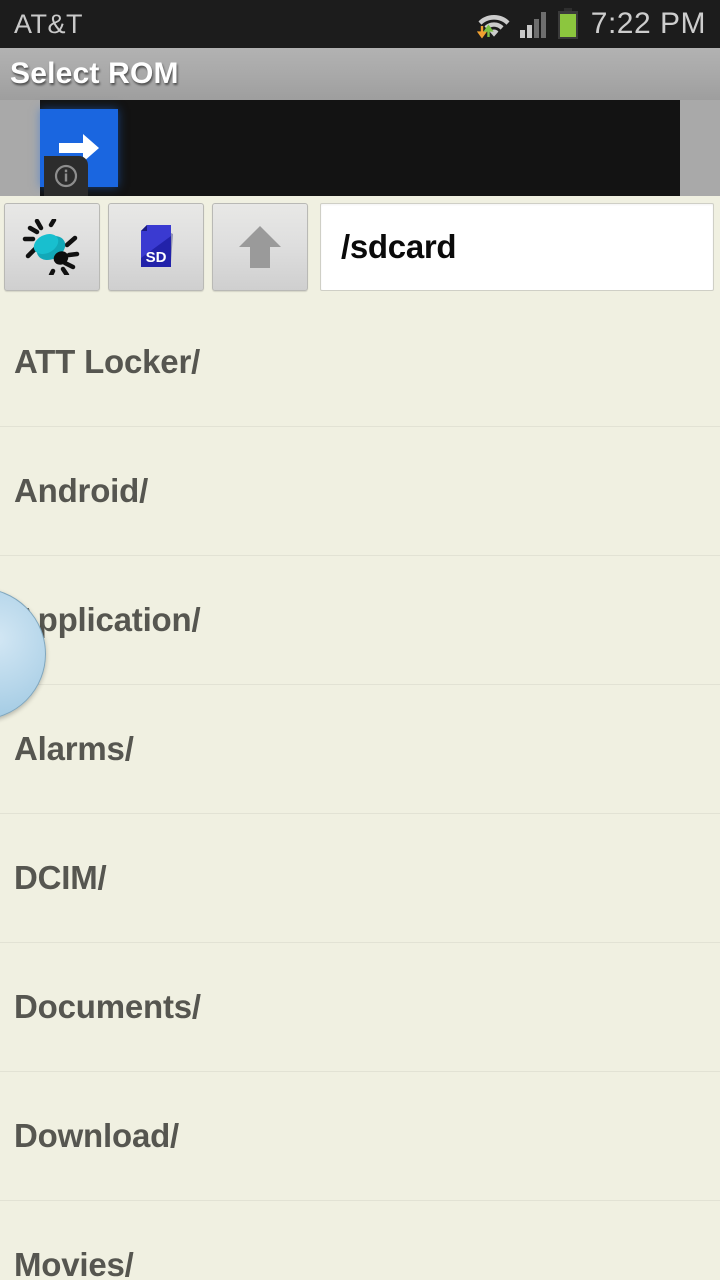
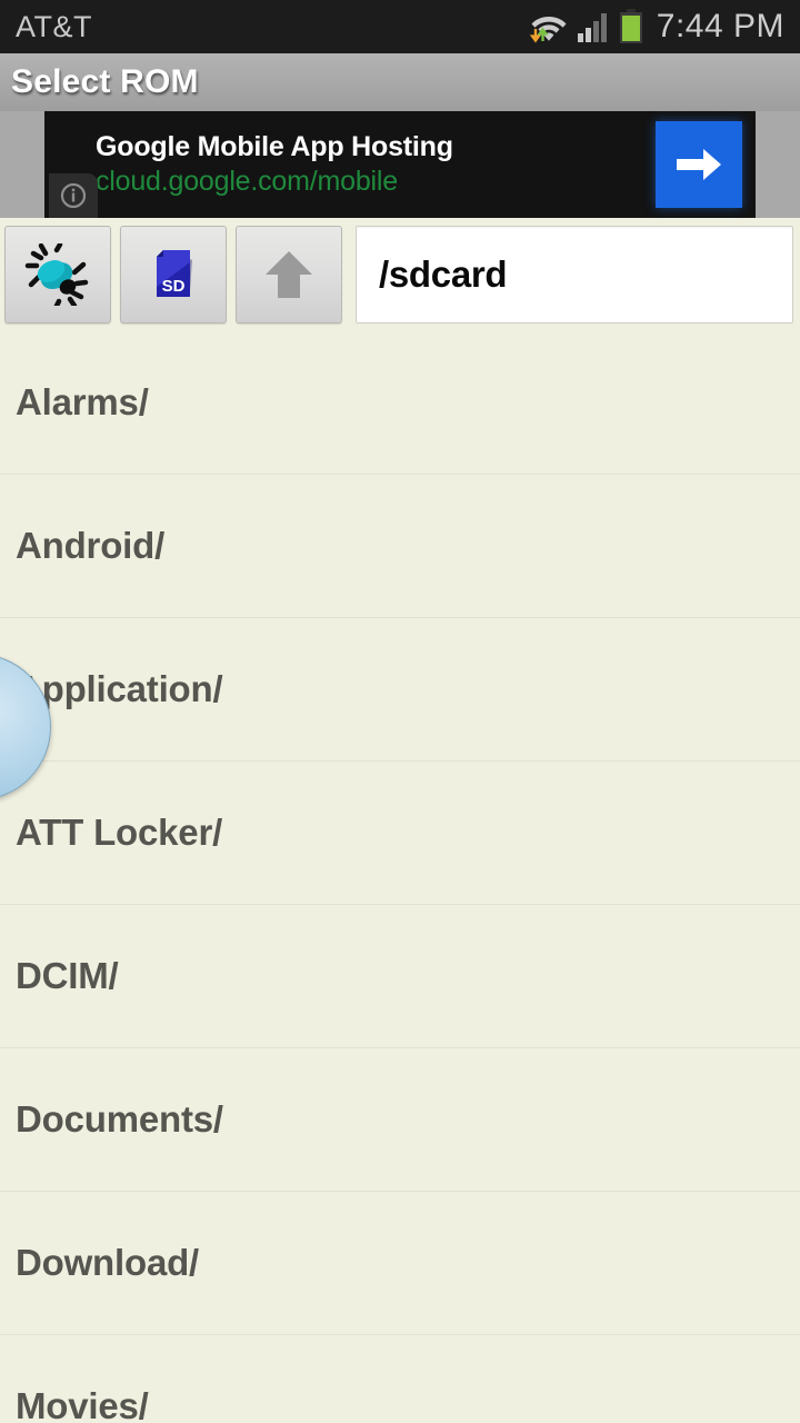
  AT&T
- 7:22 PM
+ 7:44 PM
  Select ROM
+ Google Mobile App Hosting
+ cloud.google.com/mobile
  SD
  /sdcard
- ATT Locker/
+ Alarms/
  Android/
  pplication/
- Alarms/
+ ATT Locker/
  DCIM/
  Documents/
  Download/
  Movies/
